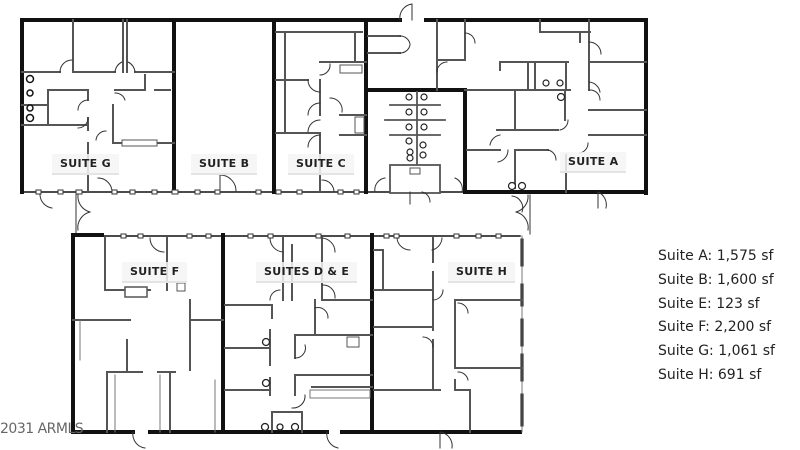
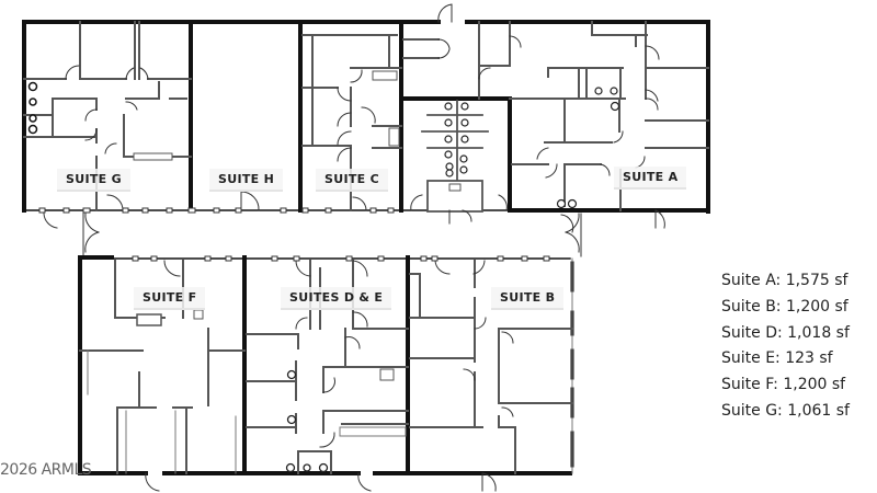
  SUITE G
- SUITE B
+ SUITE H
  SUITE C
  SUITE A
  SUITE F
  SUITES D & E
- SUITE H
+ SUITE B
  Suite A: 1,575 sf
- Suite B: 1,600 sf
+ Suite B: 1,200 sf
+ Suite D: 1,018 sf
  Suite E: 123 sf
- Suite F: 2,200 sf
+ Suite F: 1,200 sf
  Suite G: 1,061 sf
- Suite H: 691 sf
- 2031 ARMLS
+ 2026 ARMLS
